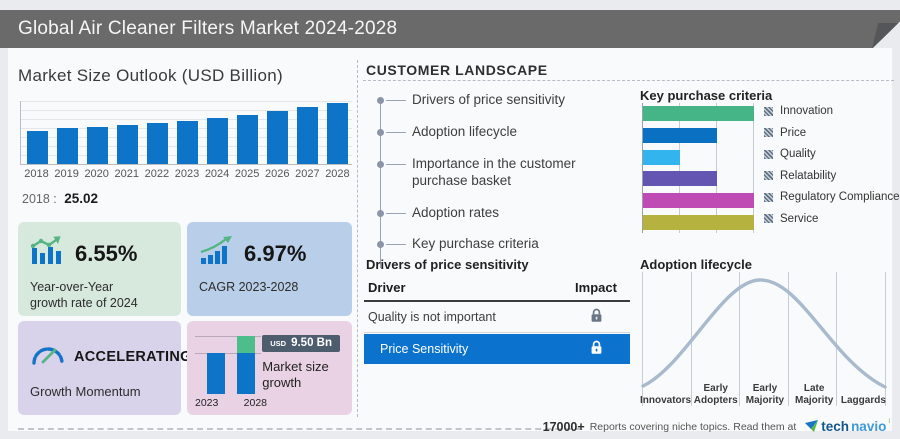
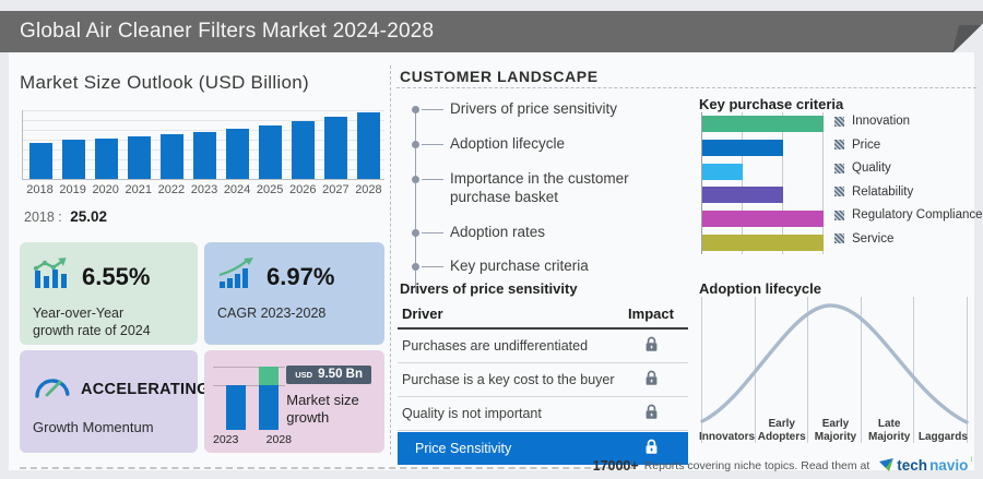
  Global Air Cleaner Filters Market 2024-2028
  Market Size Outlook (USD Billion)
  2018
  2019
  2020
  2021
  2022
  2023
  2024
  2025
  2026
  2027
  2028
  2018 : 25.02
  6.55%
  Year-over-Year
  growth rate of 2024
  6.97%
  CAGR 2023-2028
  ACCELERATING
  Growth Momentum
  2023
  2028
  USD
  9.50 Bn
  Market size
  growth
  CUSTOMER LANDSCAPE
  Drivers of price sensitivity
  Adoption lifecycle
  Importance in the customer purchase basket
  Adoption rates
  Key purchase criteria
  Drivers of price sensitivity
  Driver
  Impact
+ Purchases are undifferentiated
+ Purchase is a key cost to the buyer
  Quality is not important
  Price Sensitivity
  Key purchase criteria
  Innovation
  Price
  Quality
  Relatability
  Regulatory Compliance
  Service
  Adoption lifecycle
  Innovators
  Early
  Adopters
  Early
  Majority
  Late
  Majority
  Laggards
  17000+
  Reports covering niche topics. Read them at
  tech
  navio
